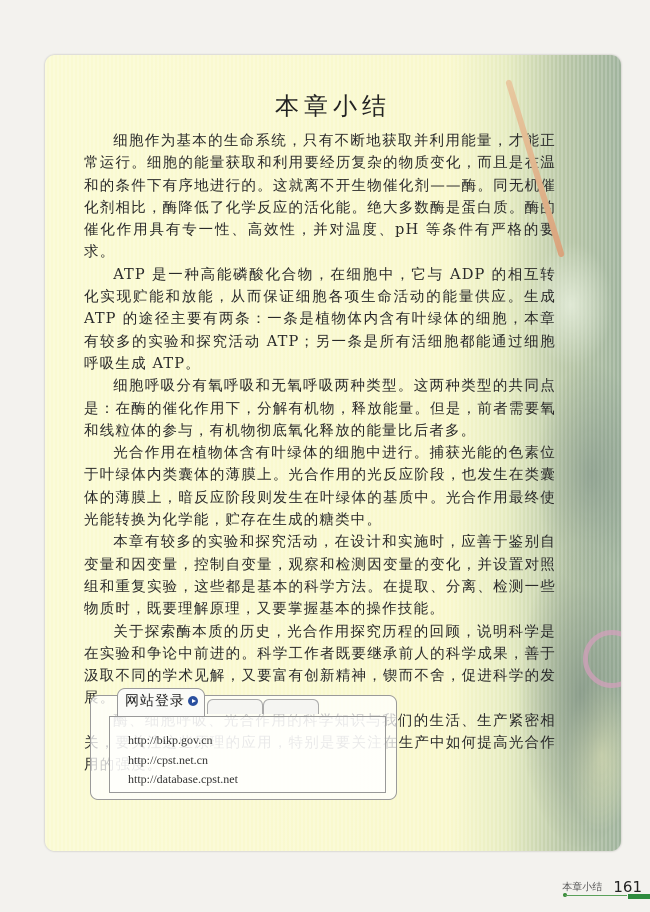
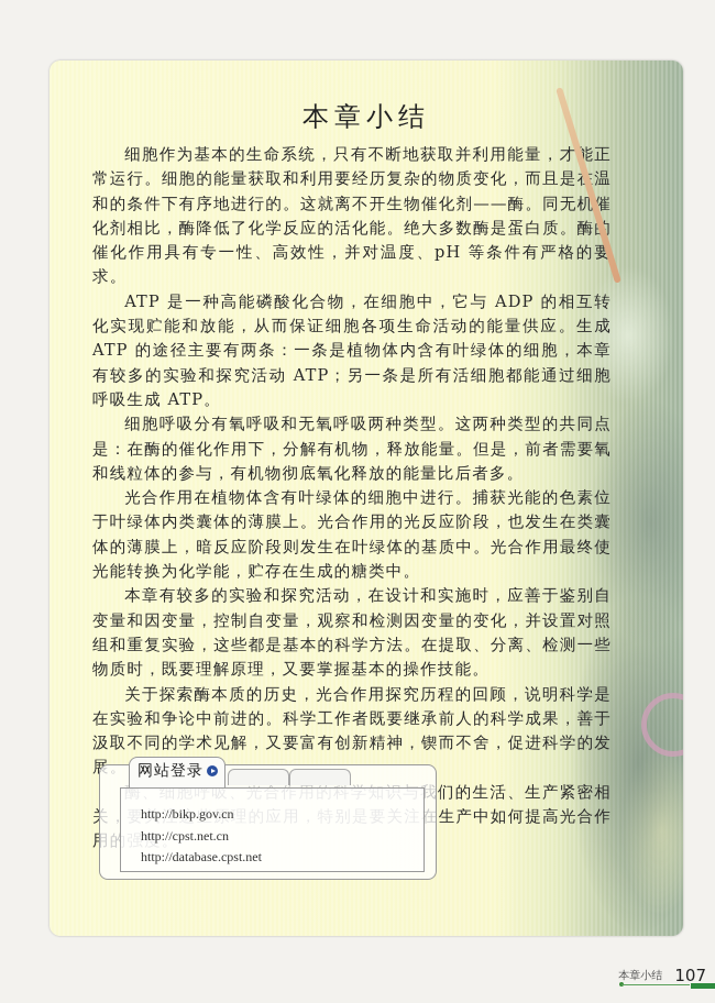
  本章小结
  细胞作为基本的生命系统，只有不断地获取并利用能量，才能正常运行。细胞的能量获取和利用要经历复杂的物质变化，而且是温和的条件下有序地进行的。这就离不开生物催化剂——酶。同无机催化剂相比，酶降低了化学反应的活化能。绝大多数酶是蛋白质。酶催化作用具有专一性、高效性，并对温度、pH 等条件有严格的要求。
  ATP 是一种高能磷酸化合物，在细胞中，它与 ADP 的相互转化实现贮能和放能，从而保证细胞各项生命活动的能量供应。生成 ATP 的途径主要有两条：一条是植物体内含有叶绿体的细胞，本章有较多的实验和探究活动 ATP；另一条是所有活细胞都能通过细胞呼吸生成 ATP。
  细胞呼吸分有氧呼吸和无氧呼吸两种类型。这两种类型的共同点是：在酶的催化作用下，分解有机物，释放能量。但是，前者需要氧和线粒体的参与，有机物彻底氧化释放的能量比后者多。
  光合作用在植物体含有叶绿体的细胞中进行。捕获光能的色素位于叶绿体内类囊体的薄膜上。光合作用的光反应阶段，也发生在类囊体的薄膜上，暗反应阶段则发生在叶绿体的基质中。光合作用最终使光能转换为化学能，贮存在生成的糖类中。
  本章有较多的实验和探究活动，在设计和实施时，应善于鉴别自变量和因变量，控制自变量，观察和检测因变量的变化，并设置对照组和重复实验，这些都是基本的科学方法。在提取、分离、检测一些物质时，既要理解原理，又要掌握基本的操作技能。
  关于探索酶本质的历史，光合作用探究历程的回顾，说明科学是在实验和争论中前进的。科学工作者既要继承前人的科学成果，善于汲取不同的学术见解，又要富有创新精神，锲而不舍，促进科学的发展。
  酶、细胞呼吸、光合作用的科学知识与我们的生活、生产紧密相关，要关注这些原理的应用，特别是要关注在生产中如何提高光合作用的强度。
  网站登录
  http://bikp.gov.cn
  http://cpst.net.cn
  http://database.cpst.net
- 本章小结 161
+ 本章小结 107
